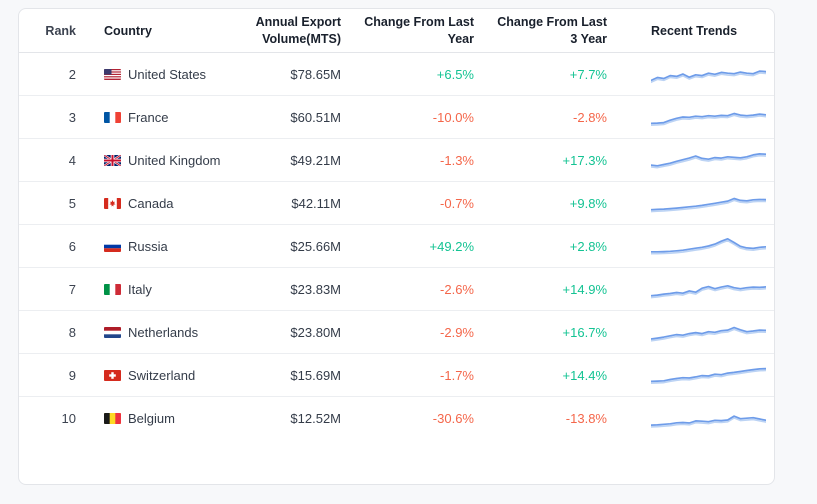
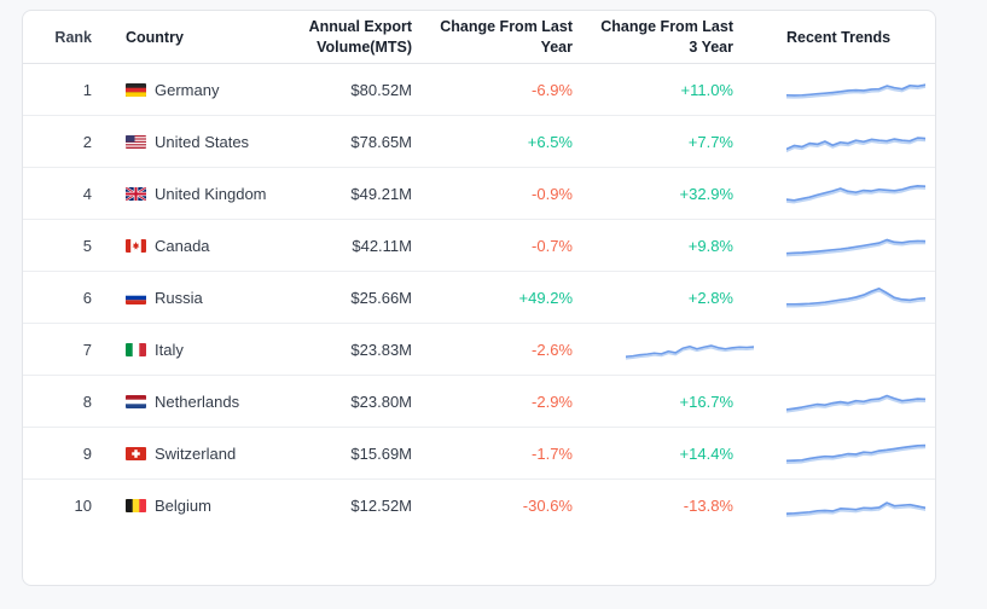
  Rank
  Country
  Annual Export Volume(MTS)
  Change From Last Year
  Change From Last 3 Year
  Recent Trends
+ 1
+ Germany
+ $80.52M
+ -6.9%
+ +11.0%
  2
  United States
  $78.65M
  +6.5%
  +7.7%
- 3
- France
- $60.51M
- -10.0%
- -2.8%
  4
  United Kingdom
  $49.21M
- -1.3%
+ -0.9%
- +17.3%
+ +32.9%
  5
  Canada
  $42.11M
  -0.7%
  +9.8%
  6
  Russia
  $25.66M
  +49.2%
  +2.8%
  7
  Italy
  $23.83M
  -2.6%
- +14.9%
  8
  Netherlands
  $23.80M
  -2.9%
  +16.7%
  9
  Switzerland
  $15.69M
  -1.7%
  +14.4%
  10
  Belgium
  $12.52M
  -30.6%
  -13.8%
